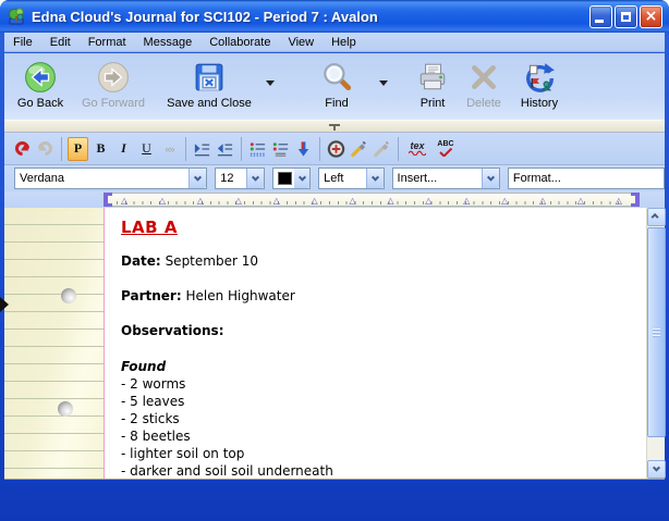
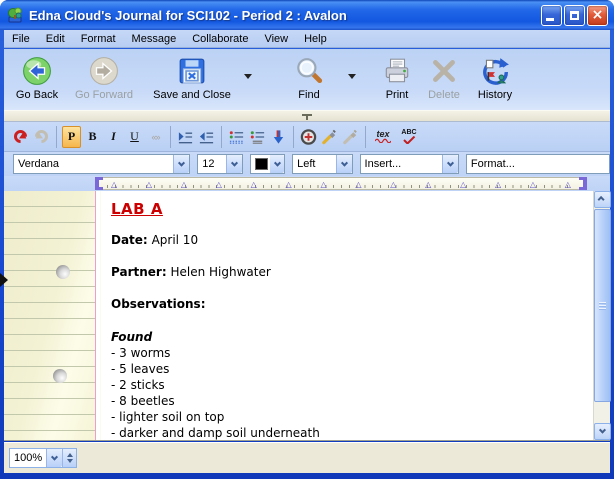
- Edna Cloud's Journal for SCI102 - Period 7 : Avalon
+ Edna Cloud's Journal for SCI102 - Period 2 : Avalon
  ×
  File
  Edit
  Format
  Message
  Collaborate
  View
  Help
  Go Back
  Go Forward
  Save and Close
  Find
  Print
  Delete
  History
  P
  B
  I
  U
  «»
  tex
  Verdana
  12
  Left
  Insert...
  Format...
  △
  △
  △
  △
  △
  △
  △
  △
  △
  △
  △
  △
  △
  △
  LAB A
- Date: September 10
+ Date: April 10
  Partner: Helen Highwater
  Observations:
  Found
- - 2 worms
+ - 3 worms
  - 5 leaves
  - 2 sticks
  - 8 beetles
  - lighter soil on top
- - darker and soil soil underneath
+ - darker and damp soil underneath
+ 100%
